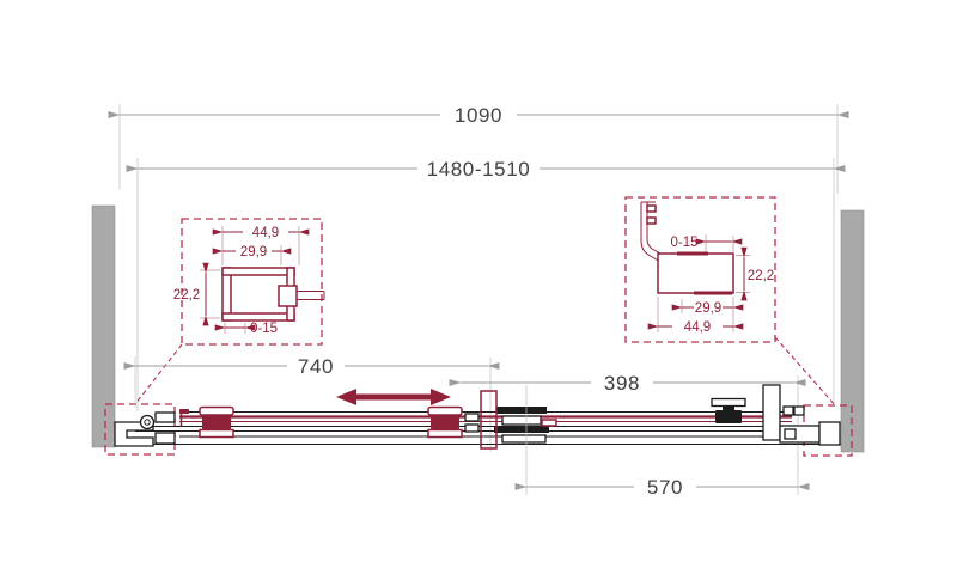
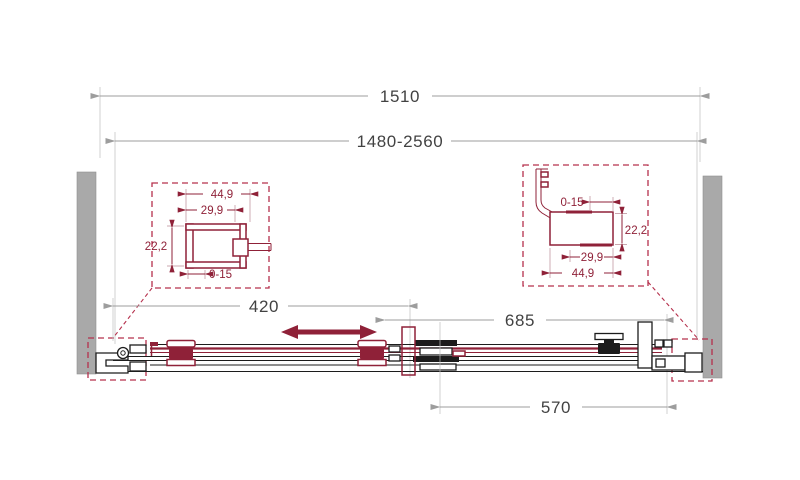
- 1090
+ 1510
- 1480-1510
+ 1480-2560
  44,9
  29,9
  22,2
  0-15
  0-15
  22,2
  29,9
  44,9
- 740
+ 420
- 398
+ 685
  570
